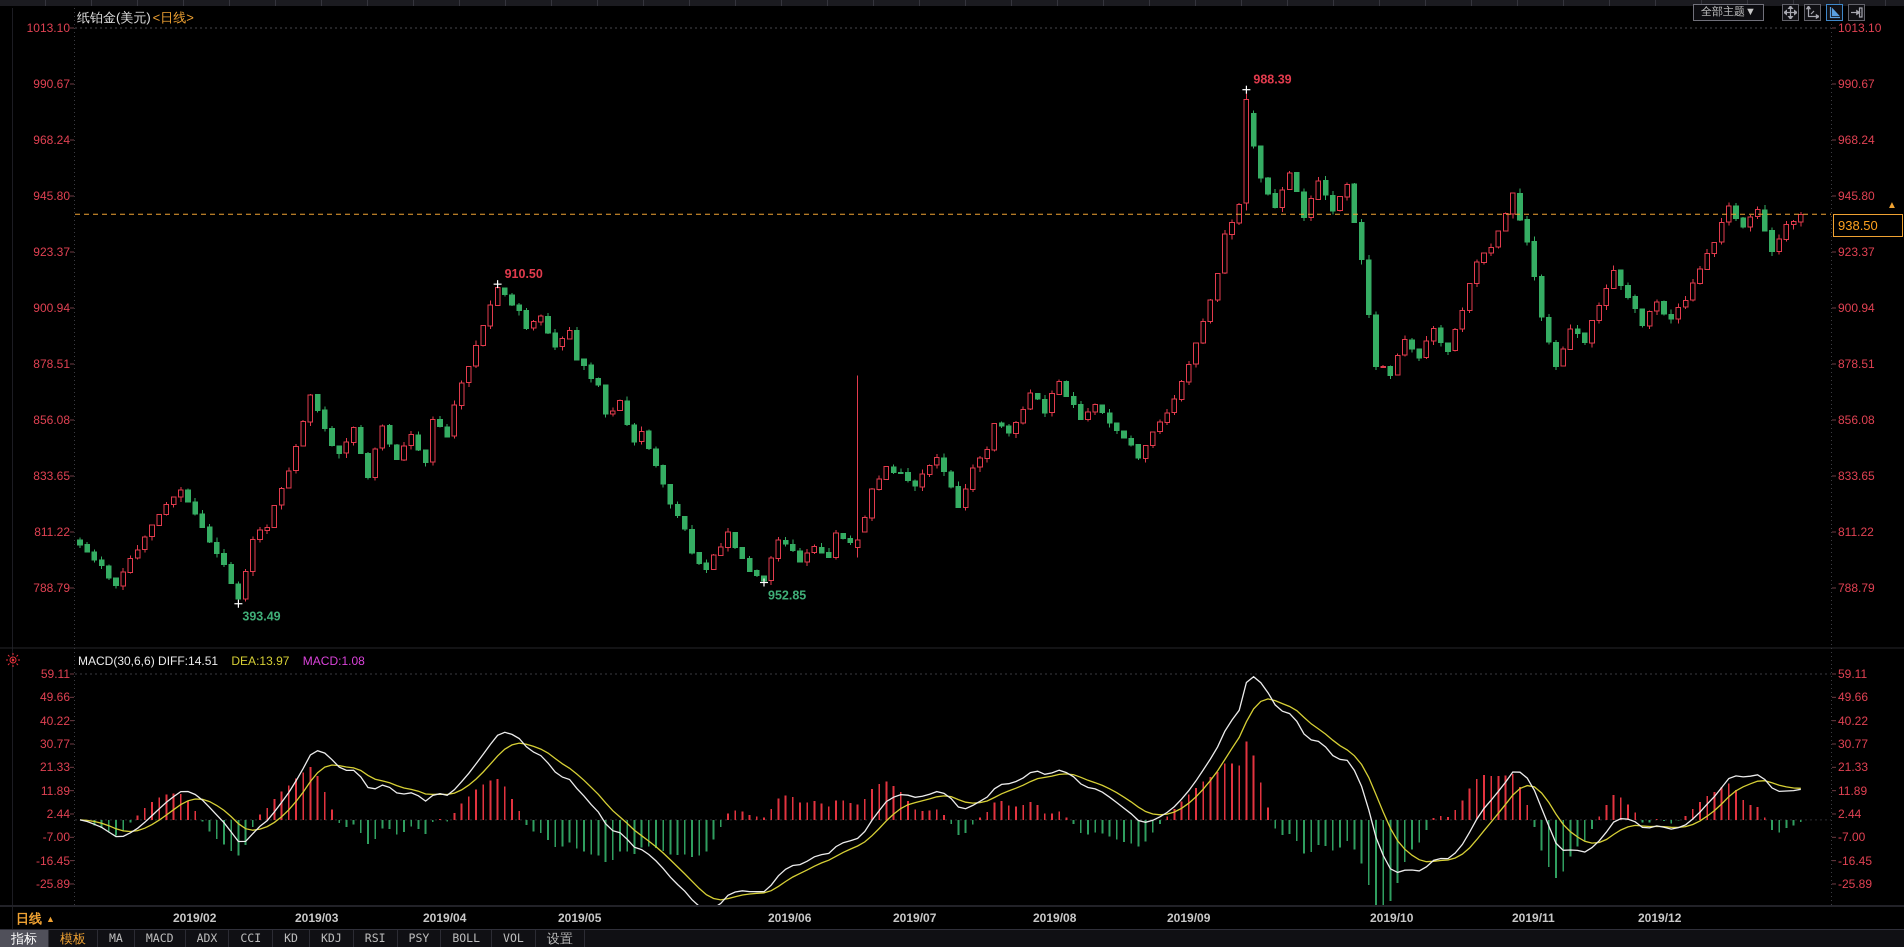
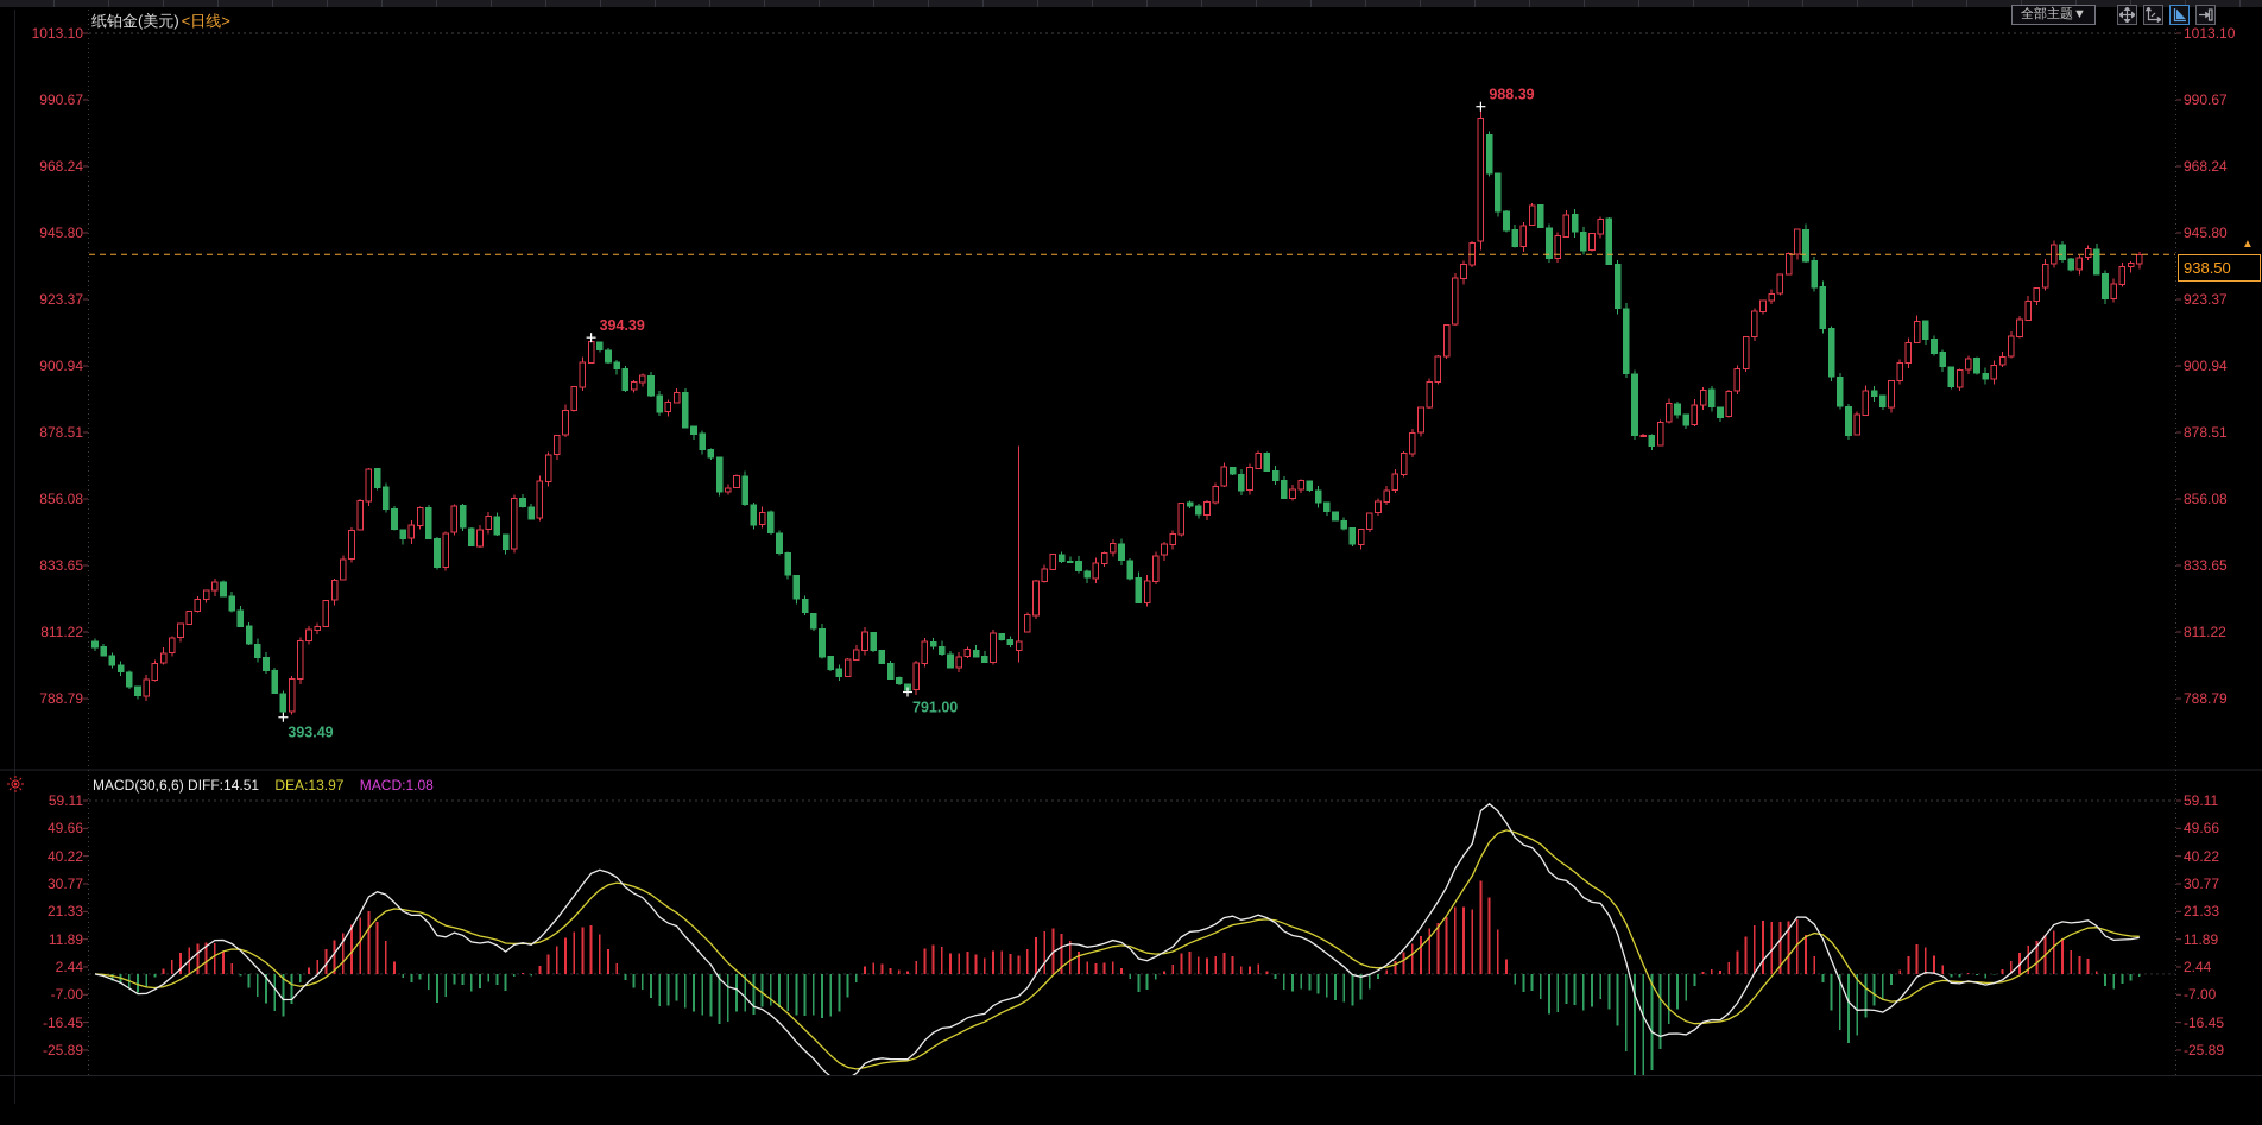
  393.49
- 910.50
+ 394.39
- 952.85
+ 791.00
  988.39
  纸铂金(美元) <日线>
  全部主题▼
  1013.10
  990.67
  968.24
  945.80
  923.37
  900.94
  878.51
  856.08
  833.65
  811.22
  788.79
  59.11
  49.66
  40.22
  30.77
  21.33
  11.89
  2.44
  -7.00
  -16.45
  -25.89
  1013.10
  990.67
  968.24
  945.80
  923.37
  900.94
  878.51
  856.08
  833.65
  811.22
  788.79
  59.11
  49.66
  40.22
  30.77
  21.33
  11.89
  2.44
  -7.00
  -16.45
  -25.89
  MACD(30,6,6) DIFF:14.51 DEA:13.97 MACD:1.08
  938.50
  ▲
- 日线 ▲
- 2019/02
- 2019/03
- 2019/04
- 2019/05
- 2019/06
- 2019/07
- 2019/08
- 2019/09
- 2019/10
- 2019/11
- 2019/12
- 指标
- 模板
- MA
- MACD
- ADX
- CCI
- KD
- KDJ
- RSI
- PSY
- BOLL
- VOL
- 设置
